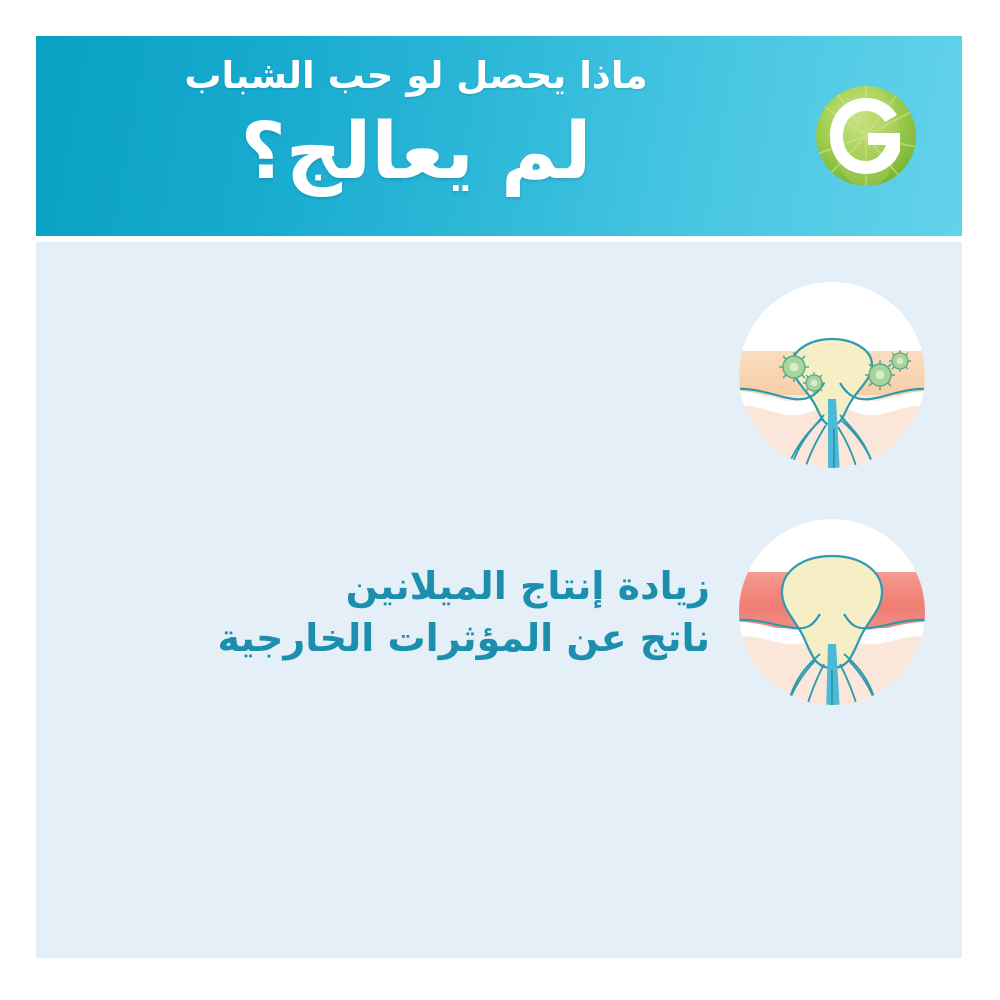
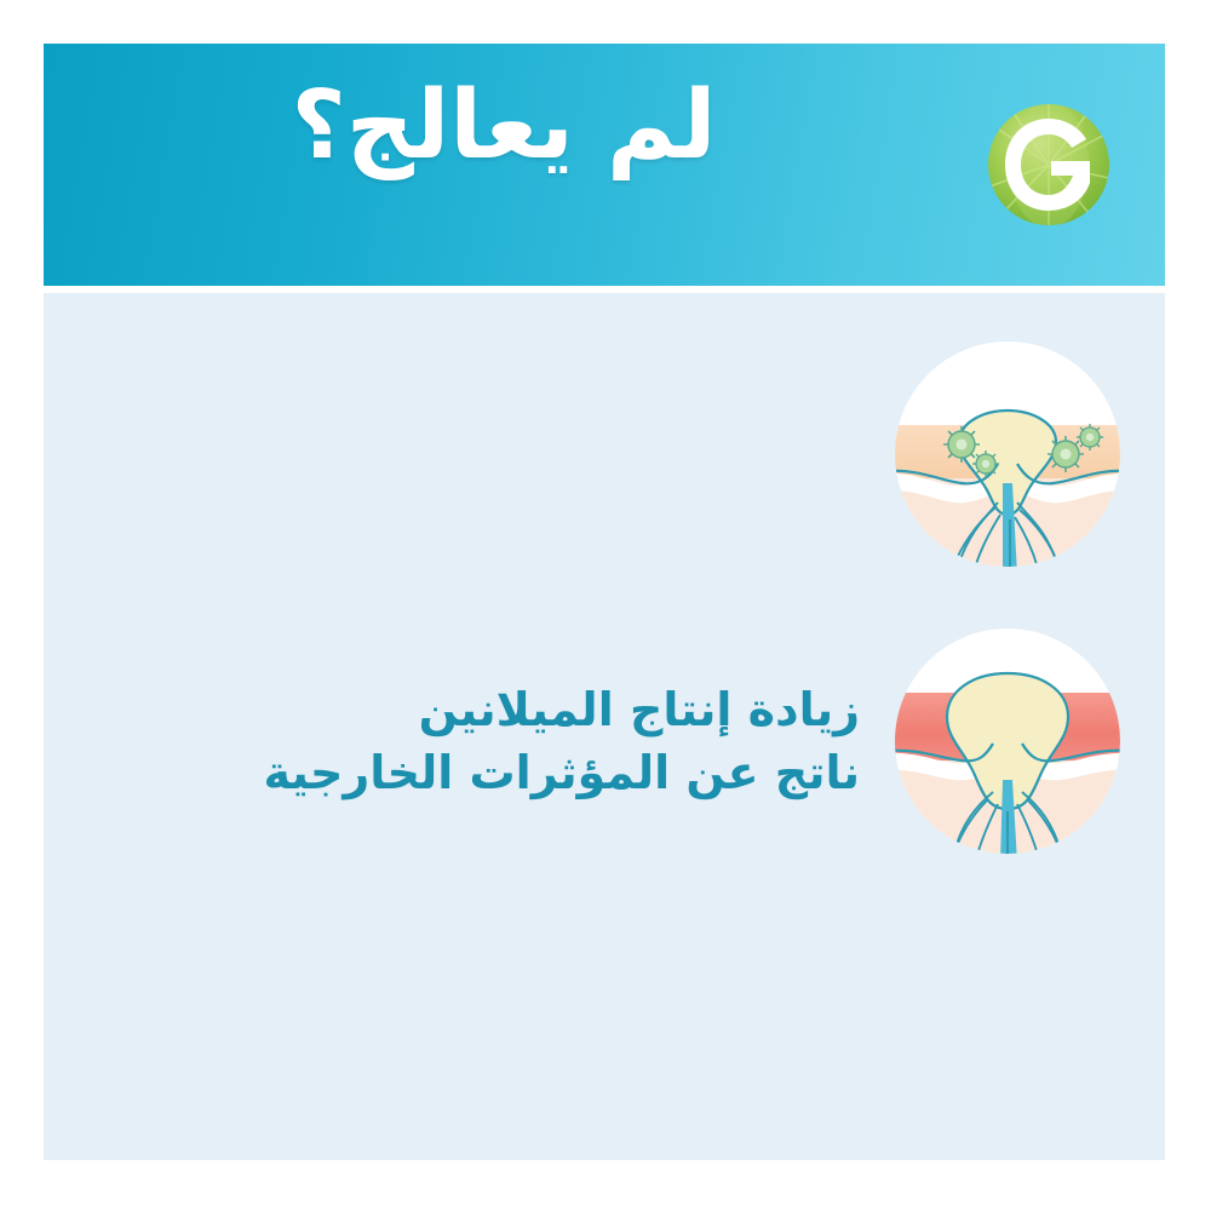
- ماذا يحصل لو حب الشباب
  لم يعالج؟
  زيادة إنتاج الميلانين
  ناتج عن المؤثرات الخارجية
